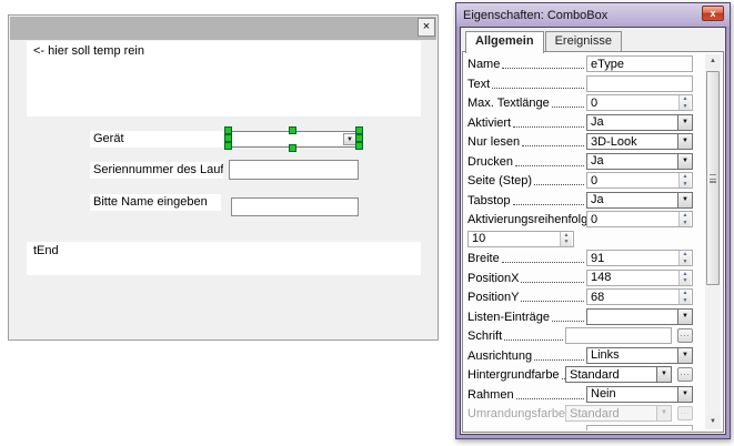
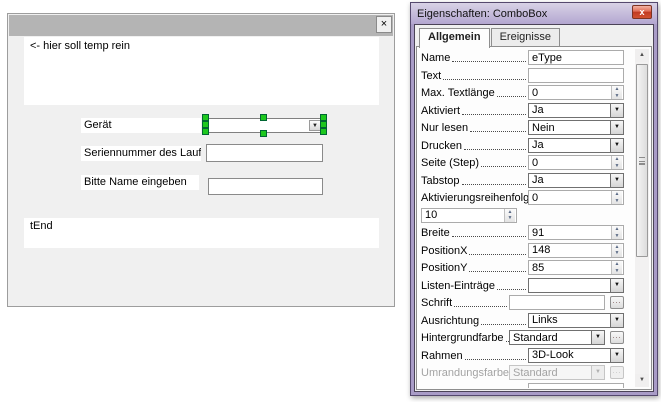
  ×
  <- hier soll temp rein
  Gerät
  Seriennummer des Lauf
  Bitte Name eingeben
  tEnd
  Eigenschaften: ComboBox
  x
  Allgemein
  Ereignisse
  Name
  eType
  Text
  Max. Textlänge
  0
  Aktiviert
  Ja
  Nur lesen
- 3D-Look
+ Nein
  Drucken
  Ja
  Seite (Step)
  0
  Tabstop
  Ja
  Aktivierungsreihenfolg
  0
  10
  Breite
  91
  PositionX
  148
  PositionY
- 68
+ 85
  Listen-Einträge
  Schrift
  Ausrichtung
  Links
  Hintergrundfarbe
  Standard
  Rahmen
- Nein
+ 3D-Look
  Umrandungsfarbe
  Standard
